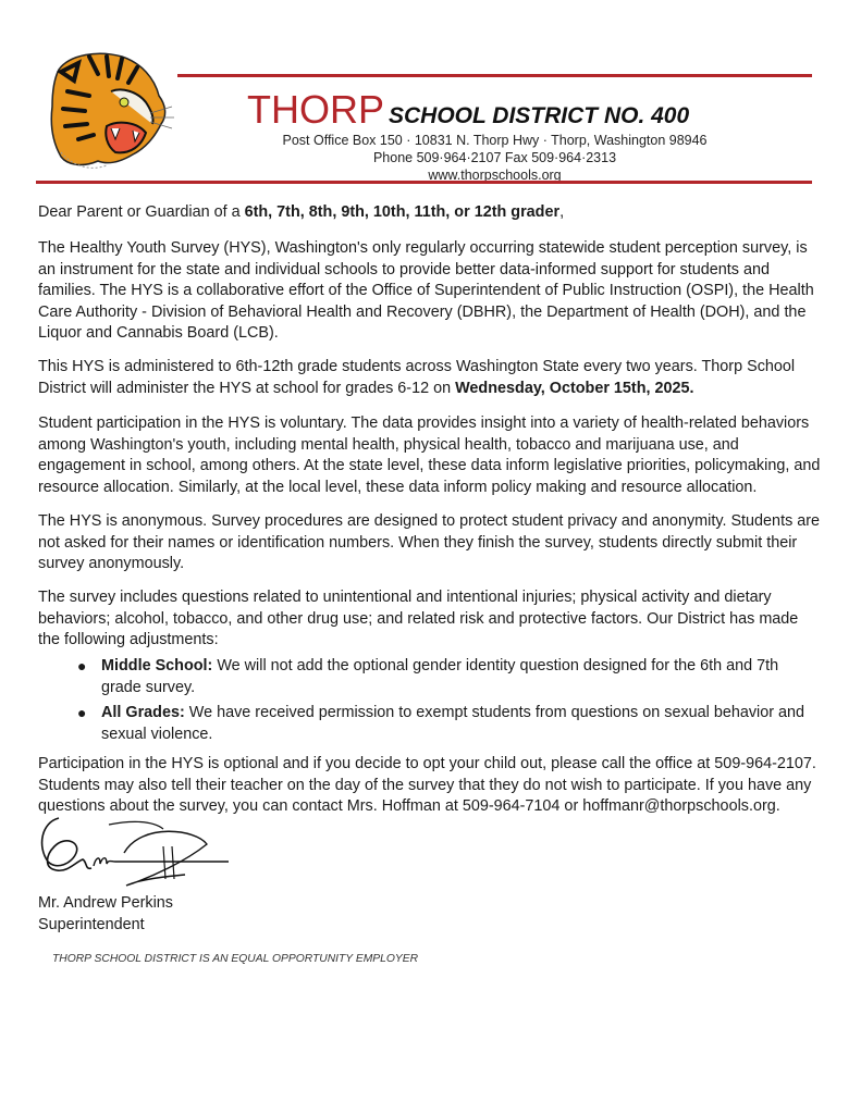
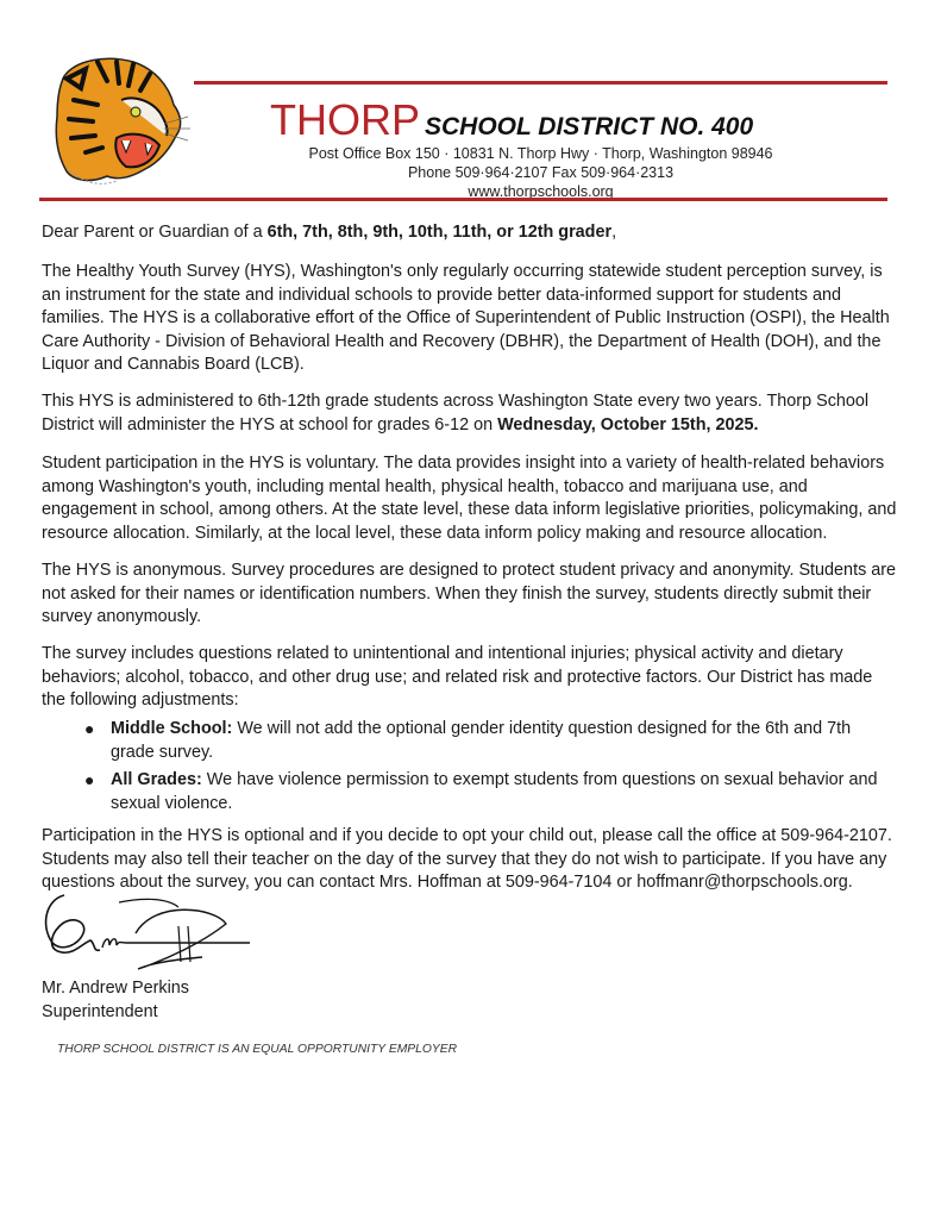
  THORP SCHOOL DISTRICT NO. 400
  Post Office Box 150 · 10831 N. Thorp Hwy · Thorp, Washington 98946
  Phone 509·964·2107 Fax 509·964·2313
  www.thorpschools.org
  Dear Parent or Guardian of a 6th, 7th, 8th, 9th, 10th, 11th, or 12th grader,
  The Healthy Youth Survey (HYS), Washington's only regularly occurring statewide student perception survey, is an instrument for the state and individual schools to provide better data-informed support for students and families. The HYS is a collaborative effort of the Office of Superintendent of Public Instruction (OSPI), the Health Care Authority - Division of Behavioral Health and Recovery (DBHR), the Department of Health (DOH), and the Liquor and Cannabis Board (LCB).
  This HYS is administered to 6th-12th grade students across Washington State every two years. Thorp School District will administer the HYS at school for grades 6-12 on Wednesday, October 15th, 2025.
  Student participation in the HYS is voluntary. The data provides insight into a variety of health-related behaviors among Washington's youth, including mental health, physical health, tobacco and marijuana use, and engagement in school, among others. At the state level, these data inform legislative priorities, policymaking, and resource allocation. Similarly, at the local level, these data inform policy making and resource allocation.
  The HYS is anonymous. Survey procedures are designed to protect student privacy and anonymity. Students are not asked for their names or identification numbers. When they finish the survey, students directly submit their survey anonymously.
  The survey includes questions related to unintentional and intentional injuries; physical activity and dietary behaviors; alcohol, tobacco, and other drug use; and related risk and protective factors. Our District has made the following adjustments:
  ●
  Middle School: We will not add the optional gender identity question designed for the 6th and 7th grade survey.
  ●
- All Grades: We have received permission to exempt students from questions on sexual behavior and sexual violence.
+ All Grades: We have violence permission to exempt students from questions on sexual behavior and sexual violence.
  Participation in the HYS is optional and if you decide to opt your child out, please call the office at 509-964-2107. Students may also tell their teacher on the day of the survey that they do not wish to participate. If you have any questions about the survey, you can contact Mrs. Hoffman at 509-964-7104 or hoffmanr@thorpschools.org.
  Mr. Andrew Perkins
  Superintendent
  THORP SCHOOL DISTRICT IS AN EQUAL OPPORTUNITY EMPLOYER
